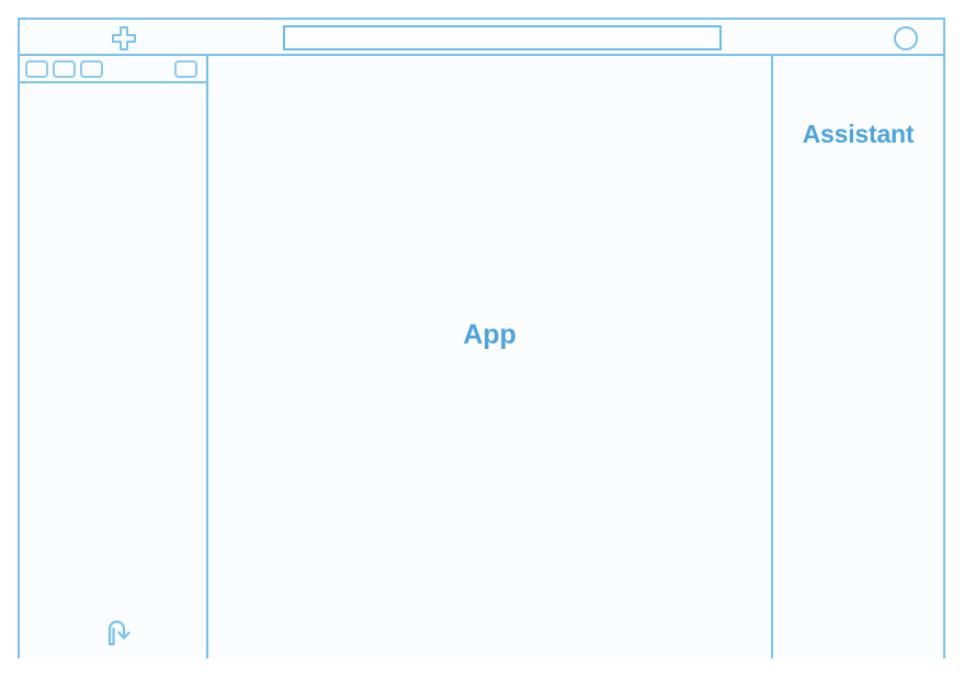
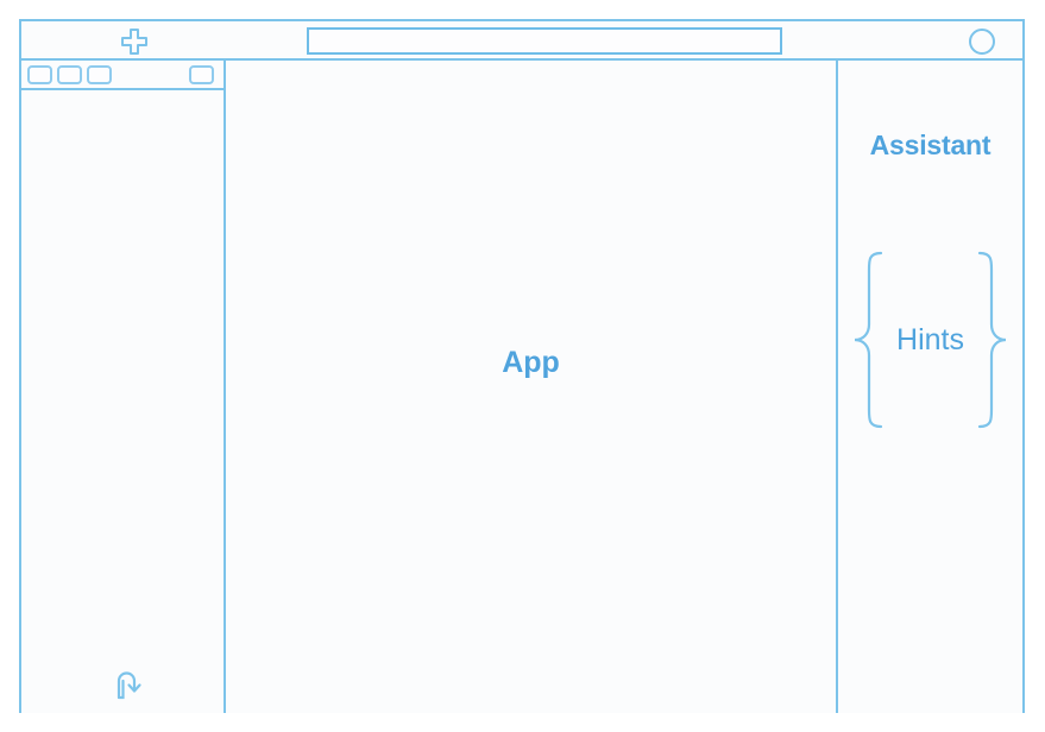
  App
  Assistant
+ Hints
